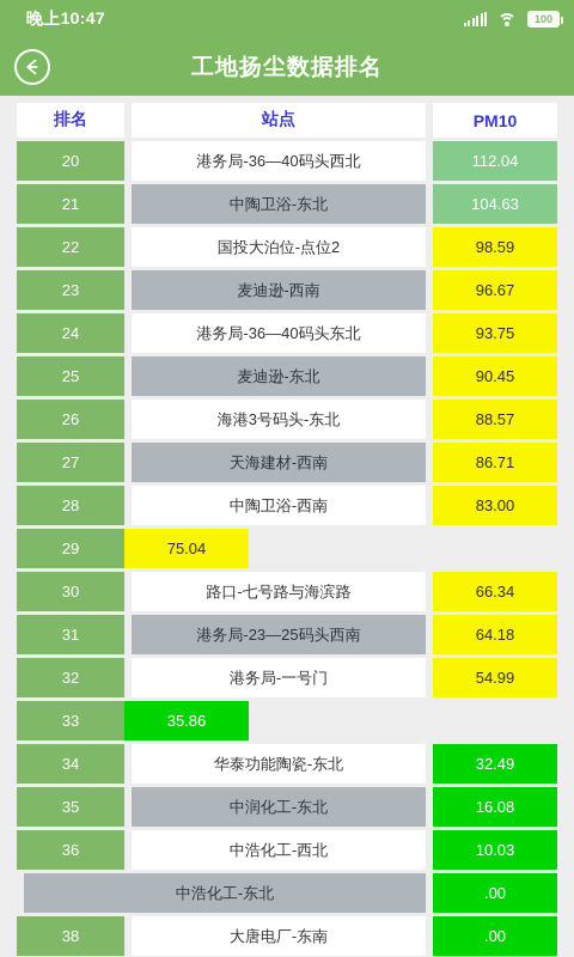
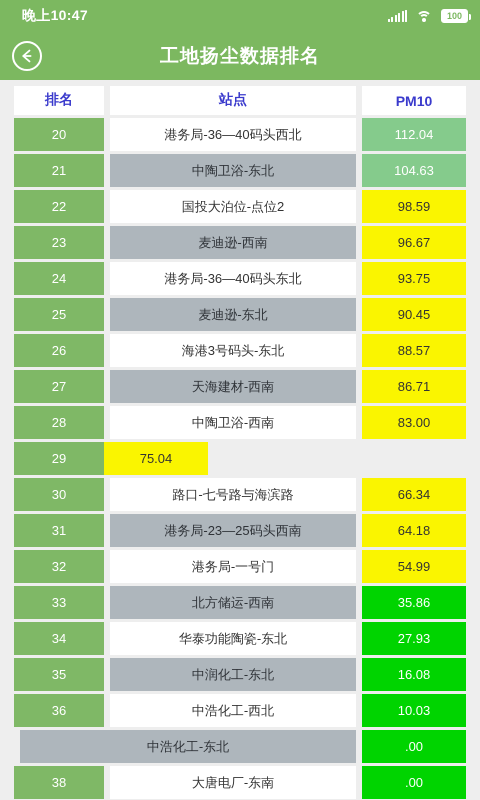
  晚上10:47
  100
  工地扬尘数据排名
  排名
  站点
  PM10
  20
  港务局-36—40码头西北
  112.04
  21
  中陶卫浴-东北
  104.63
  22
  国投大泊位-点位2
  98.59
  23
  麦迪逊-西南
  96.67
  24
  港务局-36—40码头东北
  93.75
  25
  麦迪逊-东北
  90.45
  26
  海港3号码头-东北
  88.57
  27
  天海建材-西南
  86.71
  28
  中陶卫浴-西南
  83.00
  29
  75.04
  30
  路口-七号路与海滨路
  66.34
  31
  港务局-23—25码头西南
  64.18
  32
  港务局-一号门
  54.99
  33
+ 北方储运-西南
  35.86
  34
  华泰功能陶瓷-东北
- 32.49
+ 27.93
  35
  中润化工-东北
  16.08
  36
  中浩化工-西北
  10.03
  中浩化工-东北
  .00
  38
  大唐电厂-东南
  .00
